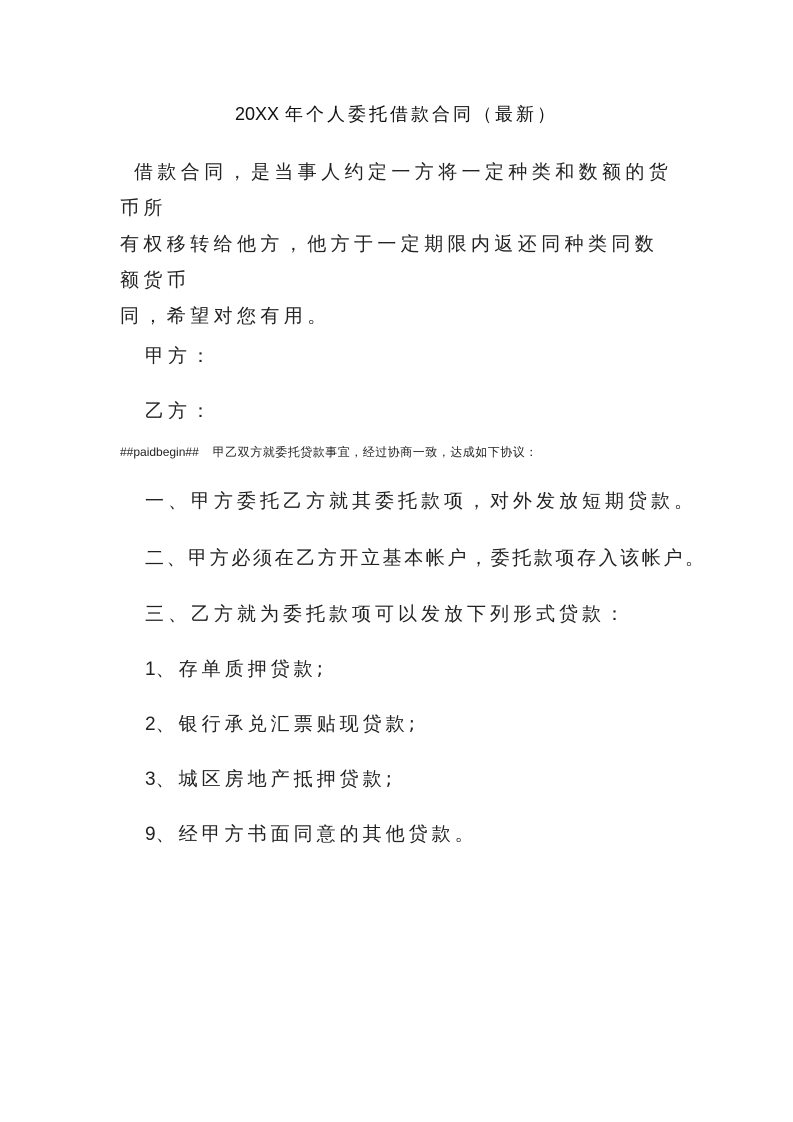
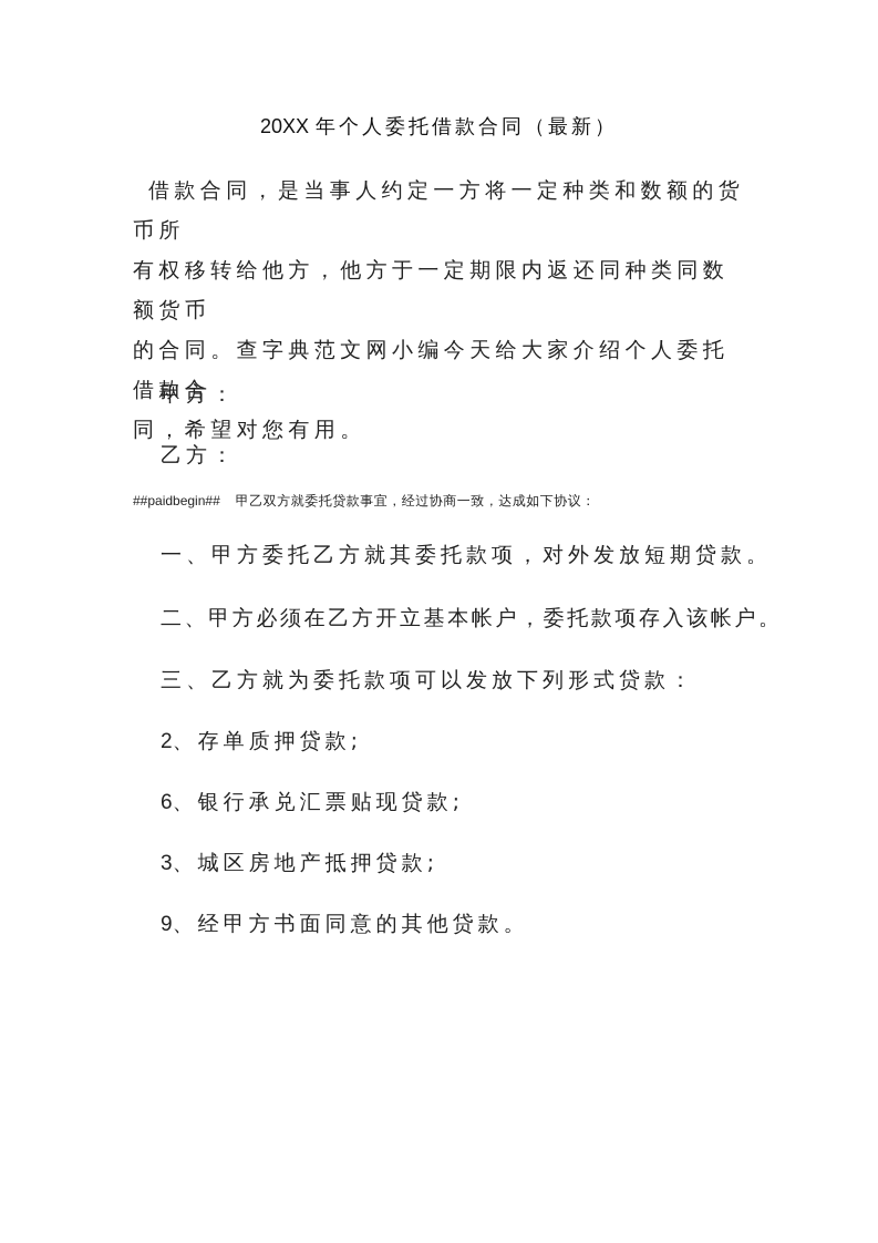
  20XX 年个人委托借款合同（最新）
  借款合同，是当事人约定一方将一定种类和数额的货币所
  有权移转给他方，他方于一定期限内返还同种类同数额货币
+ 的合同。查字典范文网小编今天给大家介绍个人委托借款合
  同，希望对您有用。
  甲方：
  乙方：
  ##paidbegin## 甲乙双方就委托贷款事宜，经过协商一致，达成如下协议：
  一、甲方委托乙方就其委托款项，对外发放短期贷款。
  二、甲方必须在乙方开立基本帐户，委托款项存入该帐户。
  三、乙方就为委托款项可以发放下列形式贷款：
- 1、存单质押贷款;
+ 2、存单质押贷款;
- 2、银行承兑汇票贴现贷款;
+ 6、银行承兑汇票贴现贷款;
  3、城区房地产抵押贷款;
  9、经甲方书面同意的其他贷款。
